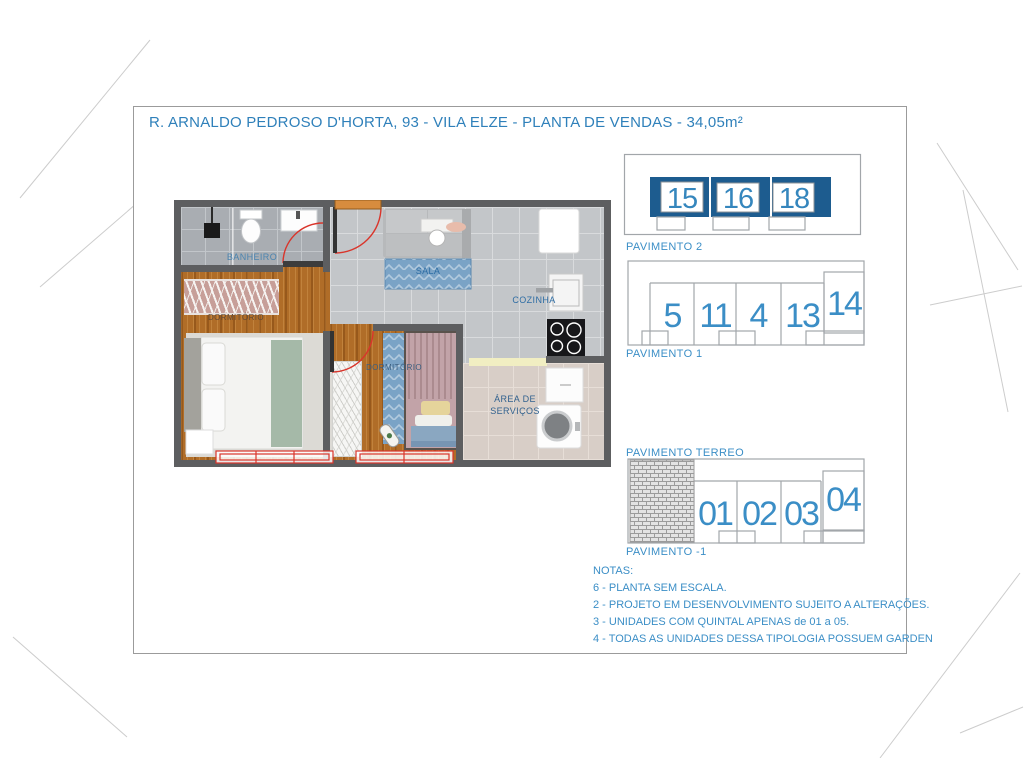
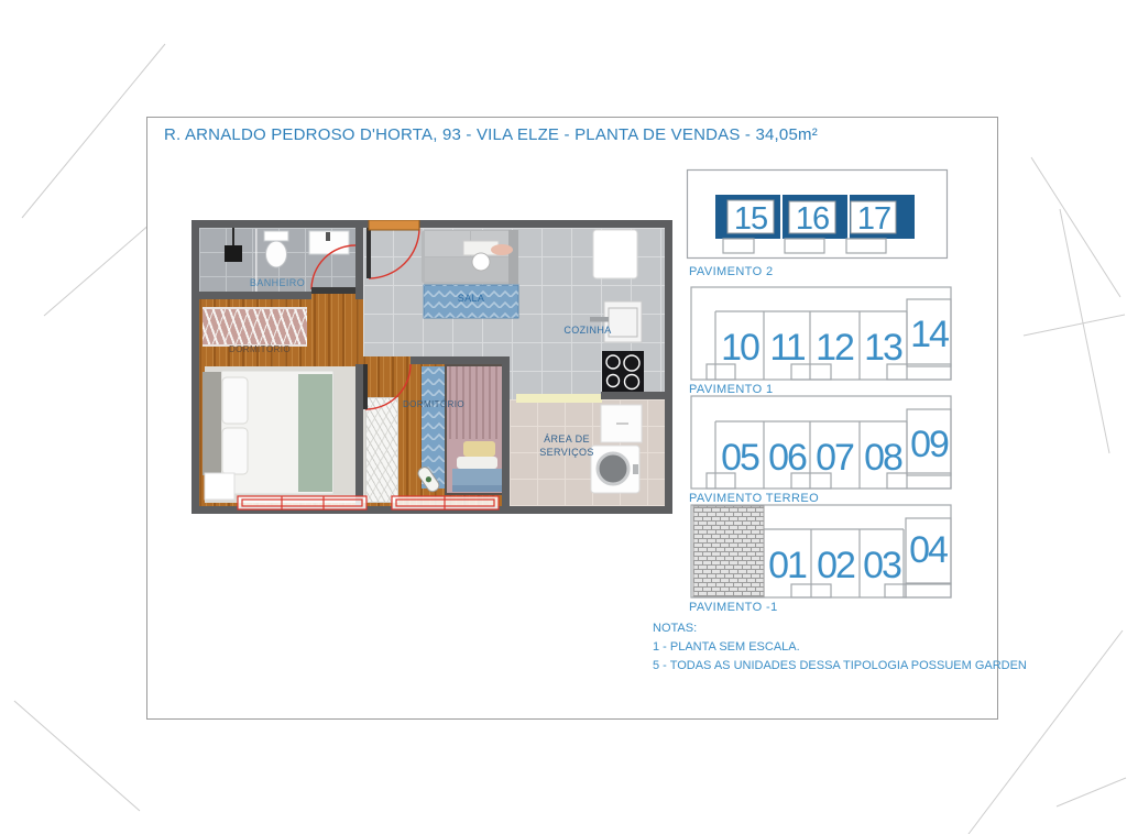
  R. ARNALDO PEDROSO D'HORTA, 93 - VILA ELZE - PLANTA DE VENDAS - 34,05m²
  BANHEIRO
  DORMITÓRIO
  SALA
  COZINHA
  DORMITÓRIO
  ÁREA DE
  SERVIÇOS
  15
  16
- 18
+ 17
  PAVIMENTO 2
- 5
+ 10
  11
- 4
+ 12
  13
  14
  PAVIMENTO 1
+ 05
+ 06
+ 07
+ 08
+ 09
  PAVIMENTO TERREO
  01
  02
  03
  04
  PAVIMENTO -1
  NOTAS:
- 6 - PLANTA SEM ESCALA.
+ 1 - PLANTA SEM ESCALA.
- 2 - PROJETO EM DESENVOLVIMENTO SUJEITO A ALTERAÇÕES.
- 3 - UNIDADES COM QUINTAL APENAS de 01 a 05.
- 4 - TODAS AS UNIDADES DESSA TIPOLOGIA POSSUEM GARDEN
+ 5 - TODAS AS UNIDADES DESSA TIPOLOGIA POSSUEM GARDEN
